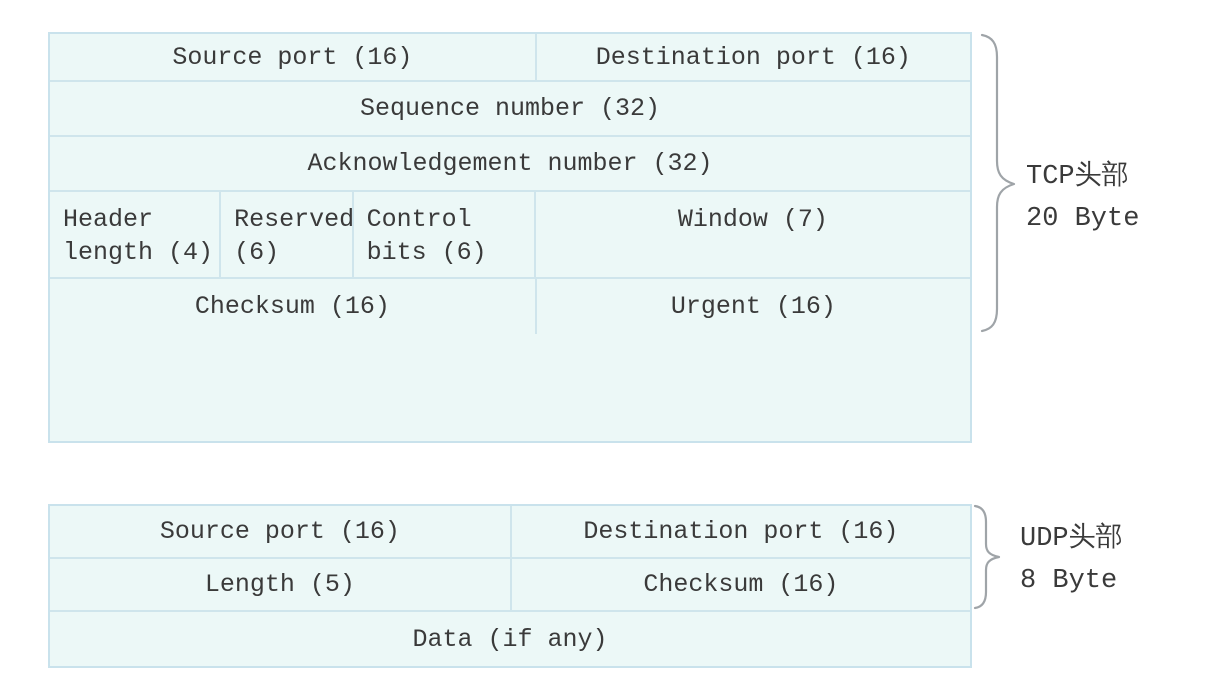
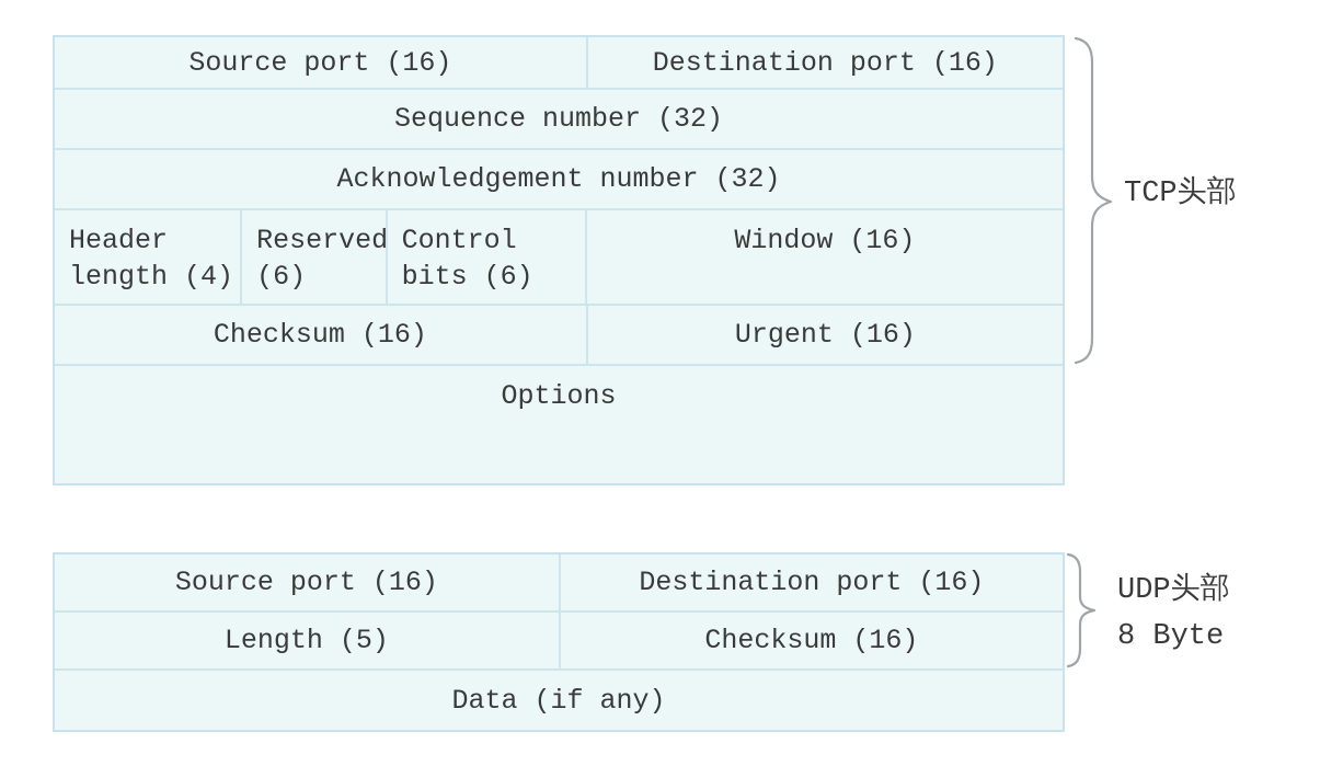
  Source port (16)
  Destination port (16)
  Sequence number (32)
  Acknowledgement number (32)
  Header
  length (4)
  Reserved
  (6)
  Control
  bits (6)
- Window (7)
+ Window (16)
  Checksum (16)
  Urgent (16)
+ Options
  TCP头部
- 20 Byte
  Source port (16)
  Destination port (16)
  Length (5)
  Checksum (16)
  Data (if any)
  UDP头部
  8 Byte
